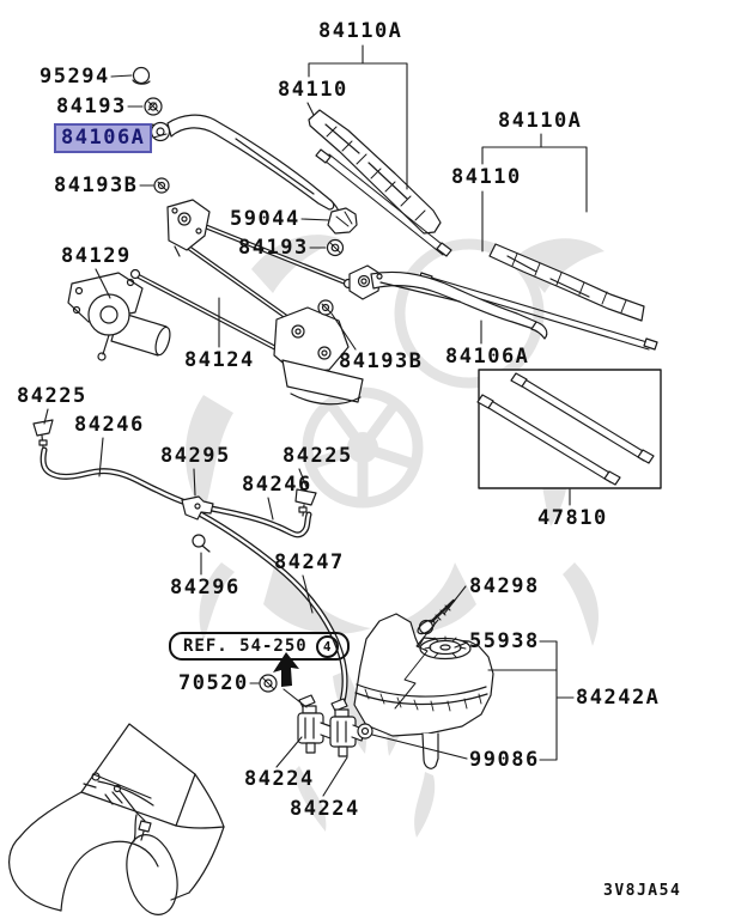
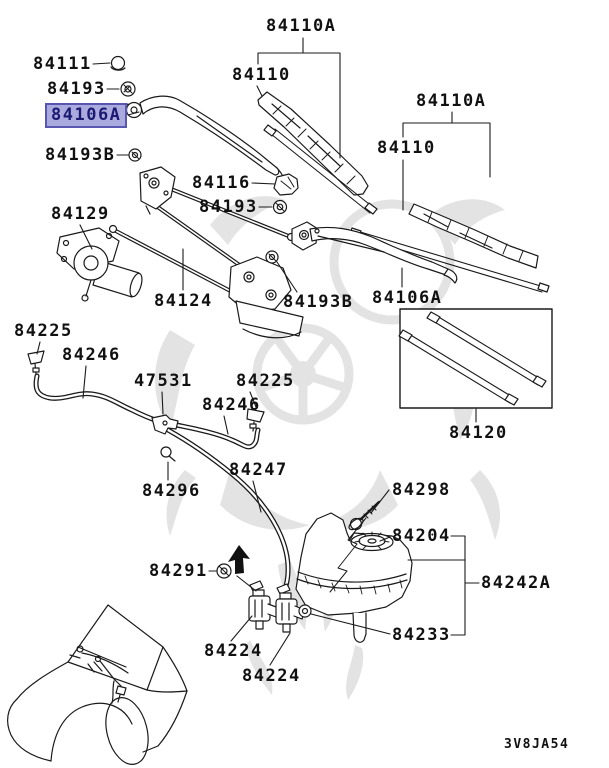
- 95294
+ 84111
  84193
  84106A
  84193B
  84110A
  84110
  84110A
  84110
- 59044
+ 84116
  84193
  84129
  84124
  84193B
  84106A
- 47810
+ 84120
  84225
  84246
- 84295
+ 47531
  84225
  84246
  84296
  84247
- 70520
+ 84291
  84298
- 55938
+ 84204
  84242A
- 99086
+ 84233
  84224
  84224
- REF. 54-250
- 4
  3V8JA54
